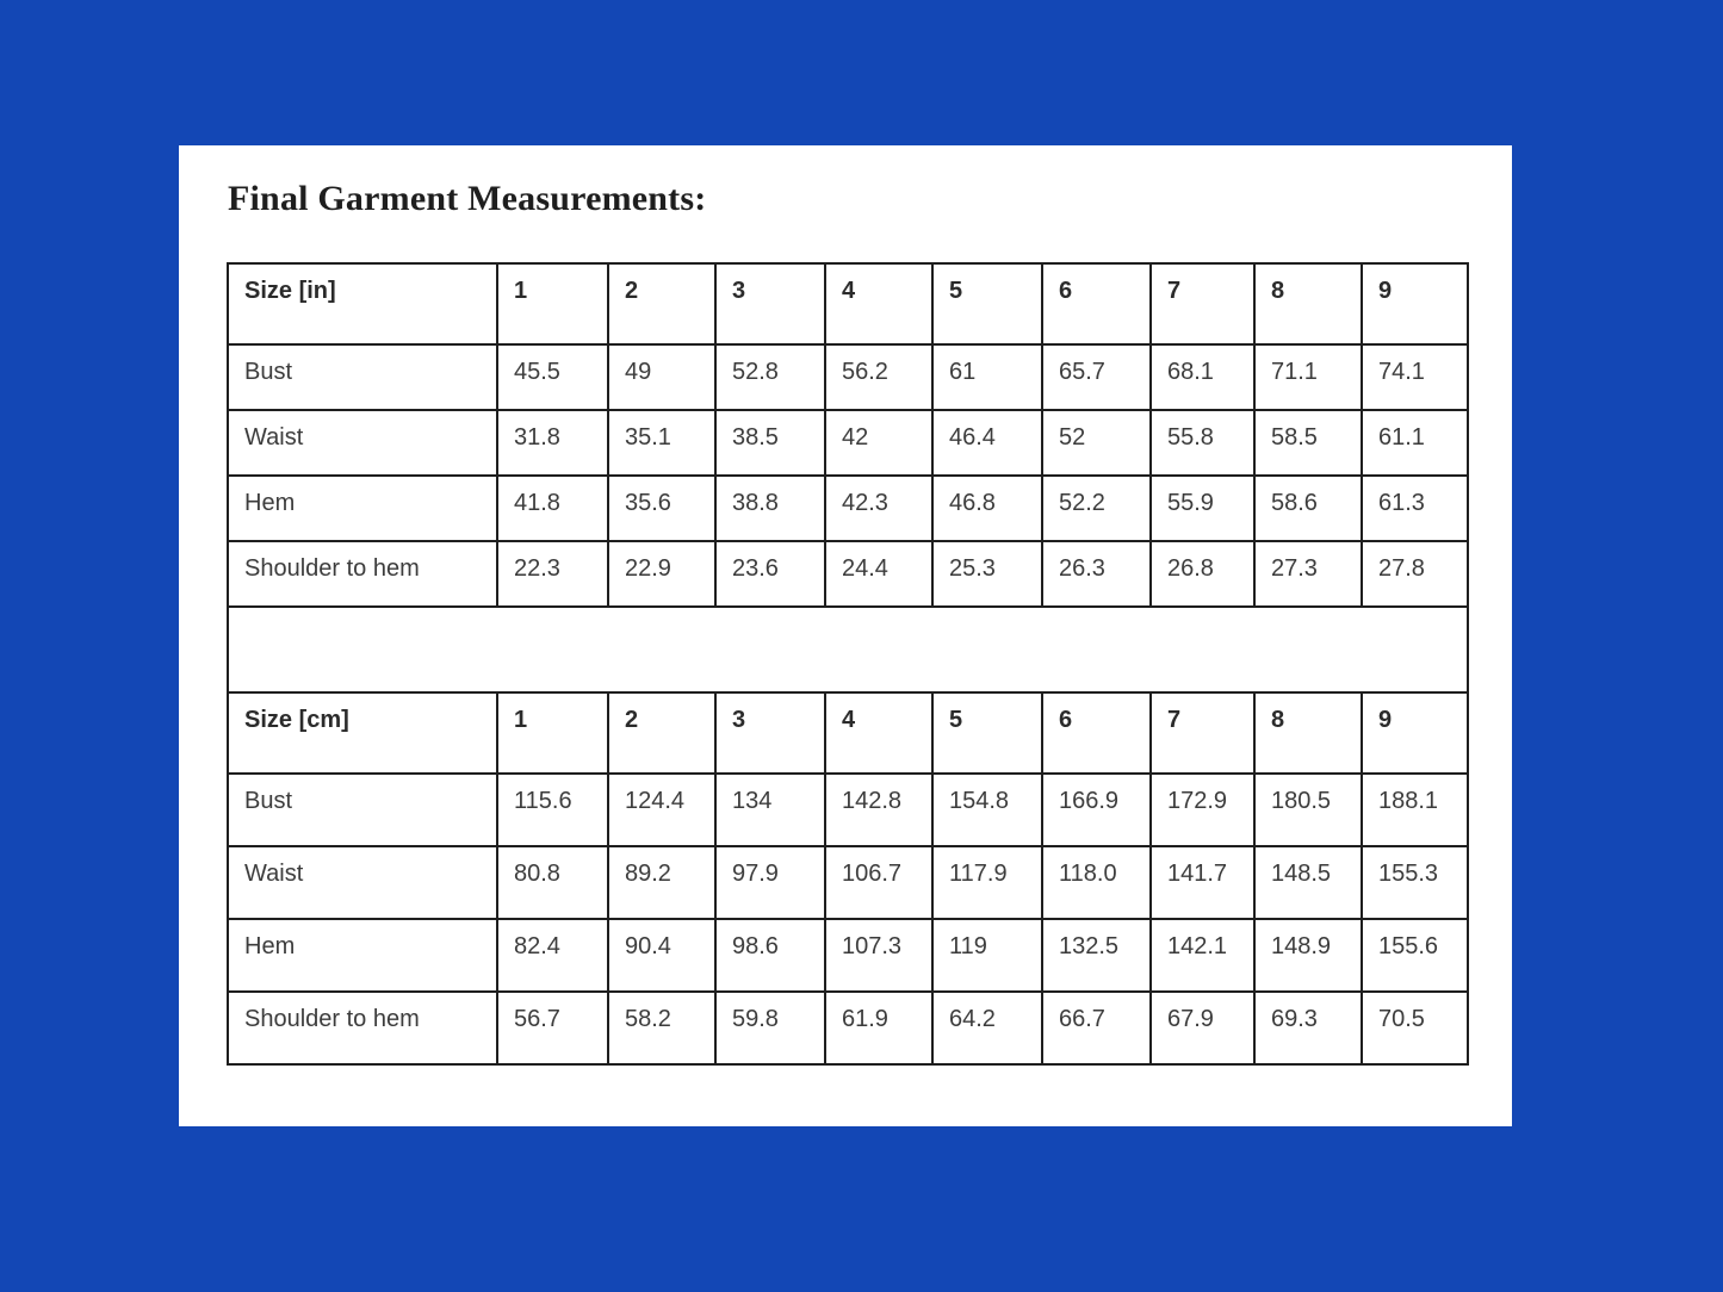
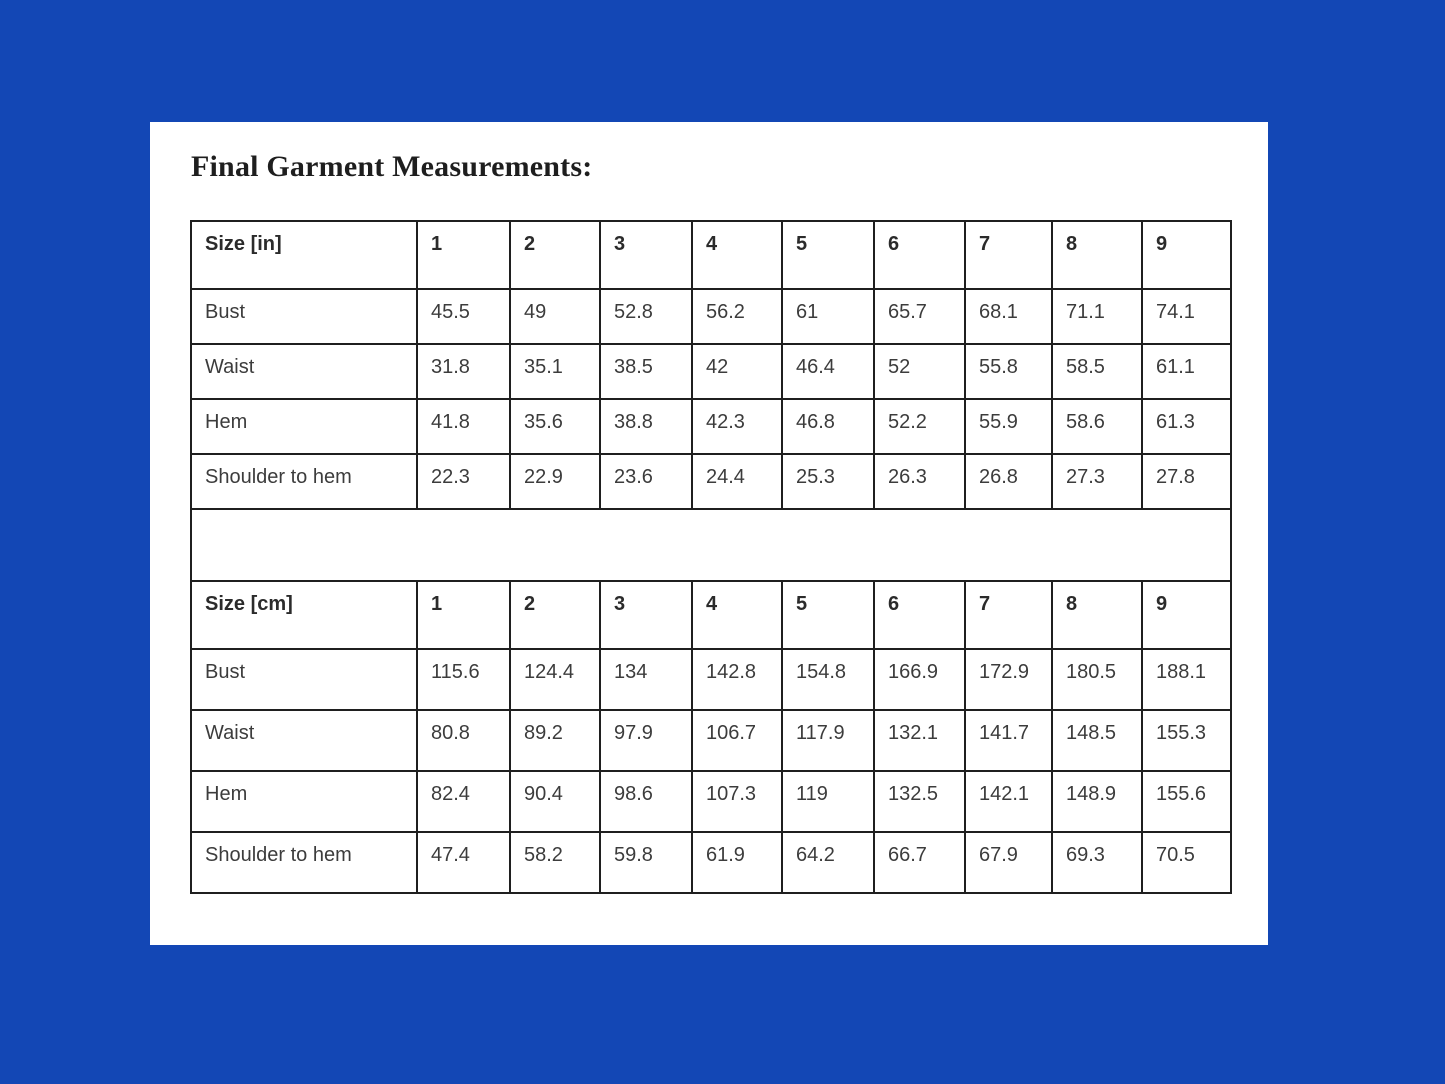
  Final Garment Measurements:
  Size [in]	1	2	3	4	5	6	7	8	9
  Bust	45.5	49	52.8	56.2	61	65.7	68.1	71.1	74.1
  Waist	31.8	35.1	38.5	42	46.4	52	55.8	58.5	61.1
  Hem	41.8	35.6	38.8	42.3	46.8	52.2	55.9	58.6	61.3
  Shoulder to hem	22.3	22.9	23.6	24.4	25.3	26.3	26.8	27.3	27.8
  Size [cm]	1	2	3	4	5	6	7	8	9
  Bust	115.6	124.4	134	142.8	154.8	166.9	172.9	180.5	188.1
- Waist	80.8	89.2	97.9	106.7	117.9	118.0	141.7	148.5	155.3
+ Waist	80.8	89.2	97.9	106.7	117.9	132.1	141.7	148.5	155.3
  Hem	82.4	90.4	98.6	107.3	119	132.5	142.1	148.9	155.6
- Shoulder to hem	56.7	58.2	59.8	61.9	64.2	66.7	67.9	69.3	70.5
+ Shoulder to hem	47.4	58.2	59.8	61.9	64.2	66.7	67.9	69.3	70.5
